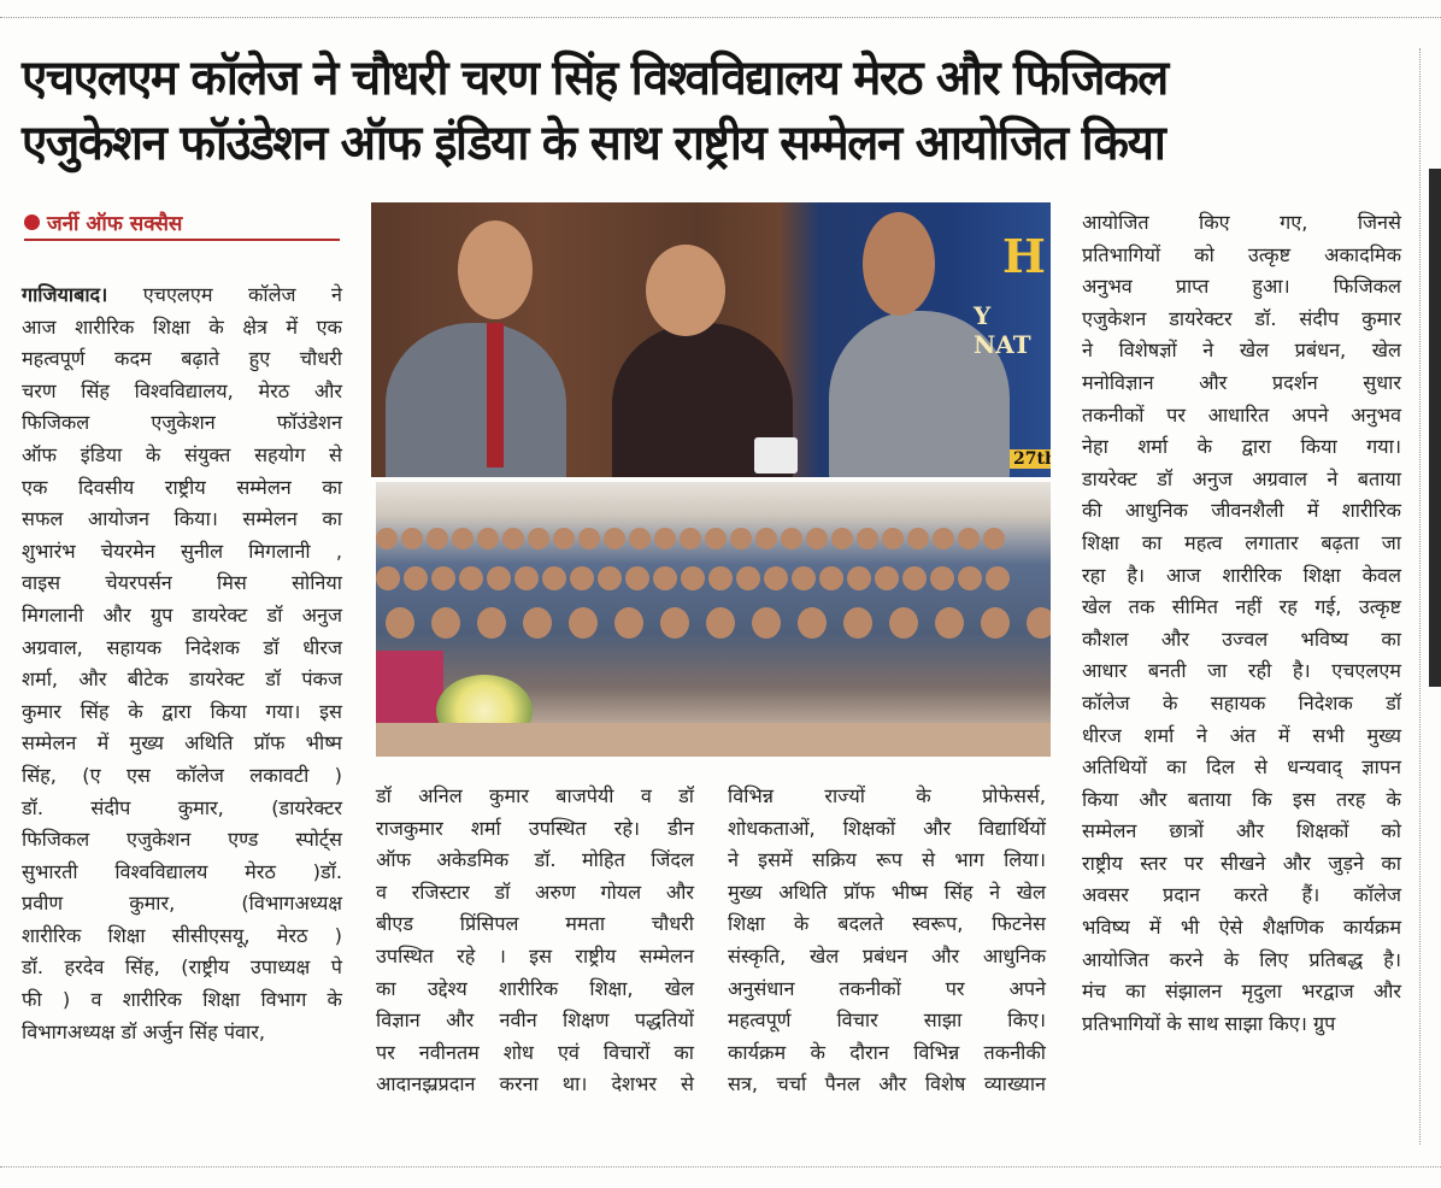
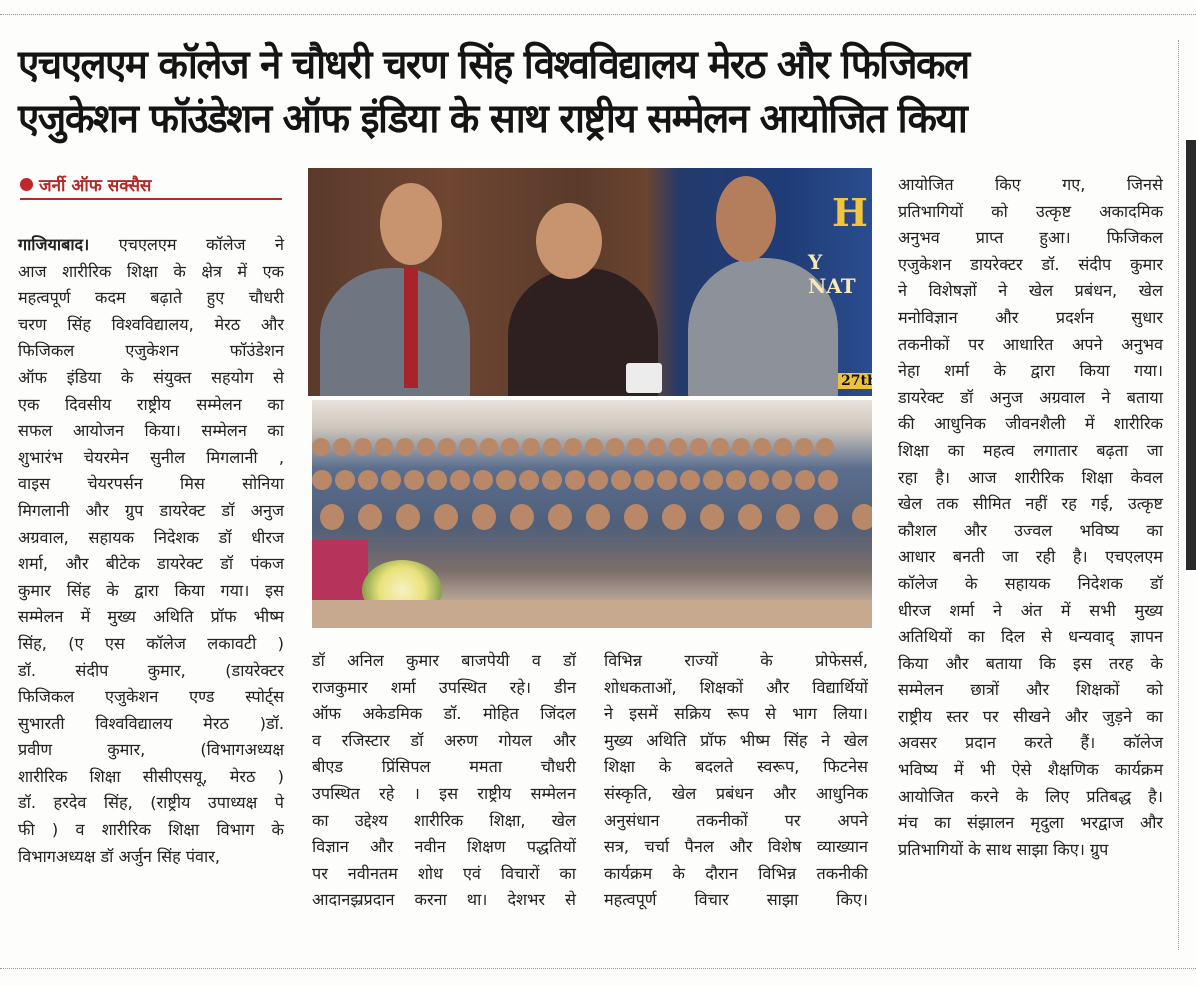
  एचएलएम कॉलेज ने चौधरी चरण सिंह विश्वविद्यालय मेरठ और फिजिकल
  एजुकेशन फॉउंडेशन ऑफ इंडिया के साथ राष्ट्रीय सम्मेलन आयोजित किया
  जर्नी ऑफ सक्सैस
  गाजियाबाद। एचएलएम कॉलेज ने
  आज शारीरिक शिक्षा के क्षेत्र में एक
  महत्वपूर्ण कदम बढ़ाते हुए चौधरी
  चरण सिंह विश्वविद्यालय, मेरठ और
  फिजिकल एजुकेशन फॉउंडेशन
  ऑफ इंडिया के संयुक्त सहयोग से
  एक दिवसीय राष्ट्रीय सम्मेलन का
  सफल आयोजन किया। सम्मेलन का
  शुभारंभ चेयरमेन सुनील मिगलानी ,
  वाइस चेयरपर्सन मिस सोनिया
  मिगलानी और ग्रुप डायरेक्ट डॉ अनुज
  अग्रवाल, सहायक निदेशक डॉ धीरज
  शर्मा, और बीटेक डायरेक्ट डॉ पंकज
  कुमार सिंह के द्वारा किया गया। इस
  सम्मेलन में मुख्य अथिति प्रॉफ भीष्म
  सिंह, (ए एस कॉलेज लकावटी )
  डॉ. संदीप कुमार, (डायरेक्टर
  फिजिकल एजुकेशन एण्ड स्पोर्ट्स
  सुभारती विश्वविद्यालय मेरठ )डॉ.
  प्रवीण कुमार, (विभागअध्यक्ष
  शारीरिक शिक्षा सीसीएसयू, मेरठ )
  डॉ. हरदेव सिंह, (राष्ट्रीय उपाध्यक्ष पे
  फी ) व शारीरिक शिक्षा विभाग के
  विभागअध्यक्ष डॉ अर्जुन सिंह पंवार,
  H
  Y NAT
  27t
  डॉ अनिल कुमार बाजपेयी व डॉ
  राजकुमार शर्मा उपस्थित रहे। डीन
  ऑफ अकेडमिक डॉ. मोहित जिंदल
  व रजिस्टार डॉ अरुण गोयल और
  बीएड प्रिंसिपल ममता चौधरी
  उपस्थित रहे । इस राष्ट्रीय सम्मेलन
  का उद्देश्य शारीरिक शिक्षा, खेल
  विज्ञान और नवीन शिक्षण पद्धतियों
  पर नवीनतम शोध एवं विचारों का
  आदानझ्रप्रदान करना था। देशभर से
  विभिन्न राज्यों के प्रोफेसर्स,
  शोधकताओं, शिक्षकों और विद्यार्थियों
  ने इसमें सक्रिय रूप से भाग लिया।
  मुख्य अथिति प्रॉफ भीष्म सिंह ने खेल
  शिक्षा के बदलते स्वरूप, फिटनेस
  संस्कृति, खेल प्रबंधन और आधुनिक
  अनुसंधान तकनीकों पर अपने
- महत्वपूर्ण विचार साझा किए।
+ सत्र, चर्चा पैनल और विशेष व्याख्यान
  कार्यक्रम के दौरान विभिन्न तकनीकी
- सत्र, चर्चा पैनल और विशेष व्याख्यान
+ महत्वपूर्ण विचार साझा किए।
  आयोजित किए गए, जिनसे
  प्रतिभागियों को उत्कृष्ट अकादमिक
  अनुभव प्राप्त हुआ। फिजिकल
  एजुकेशन डायरेक्टर डॉ. संदीप कुमार
  ने विशेषज्ञों ने खेल प्रबंधन, खेल
  मनोविज्ञान और प्रदर्शन सुधार
  तकनीकों पर आधारित अपने अनुभव
  नेहा शर्मा के द्वारा किया गया।
  डायरेक्ट डॉ अनुज अग्रवाल ने बताया
  की आधुनिक जीवनशैली में शारीरिक
  शिक्षा का महत्व लगातार बढ़ता जा
  रहा है। आज शारीरिक शिक्षा केवल
  खेल तक सीमित नहीं रह गई, उत्कृष्ट
  कौशल और उज्वल भविष्य का
  आधार बनती जा रही है। एचएलएम
  कॉलेज के सहायक निदेशक डॉ
  धीरज शर्मा ने अंत में सभी मुख्य
  अतिथियों का दिल से धन्यवाद् ज्ञापन
  किया और बताया कि इस तरह के
  सम्मेलन छात्रों और शिक्षकों को
  राष्ट्रीय स्तर पर सीखने और जुड़ने का
  अवसर प्रदान करते हैं। कॉलेज
  भविष्य में भी ऐसे शैक्षणिक कार्यक्रम
  आयोजित करने के लिए प्रतिबद्ध है।
  मंच का संझालन मृदुला भरद्वाज और
  प्रतिभागियों के साथ साझा किए। ग्रुप
